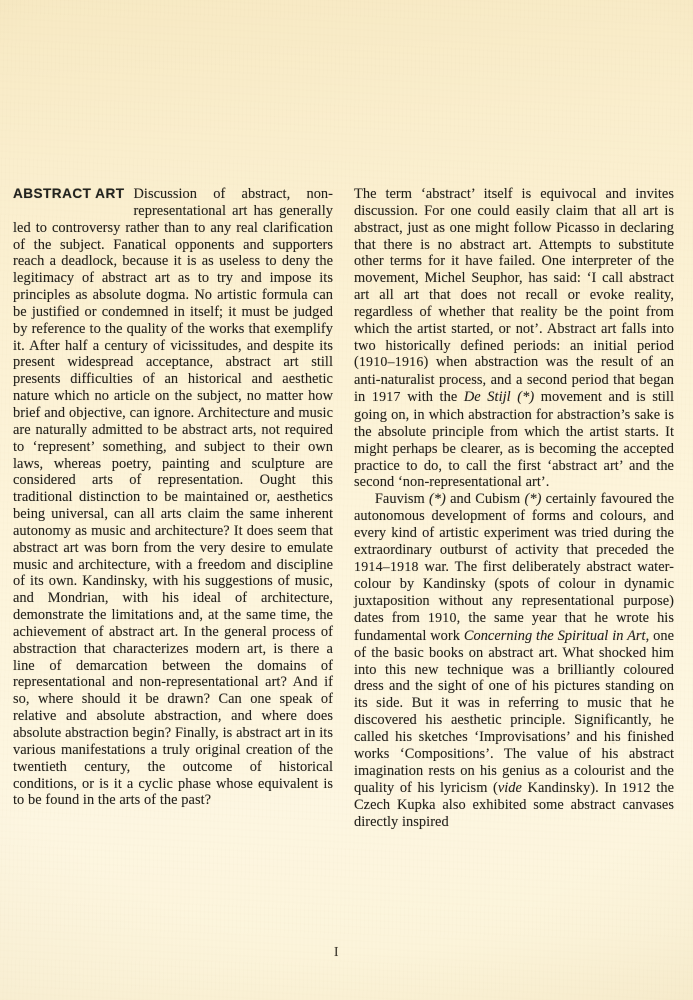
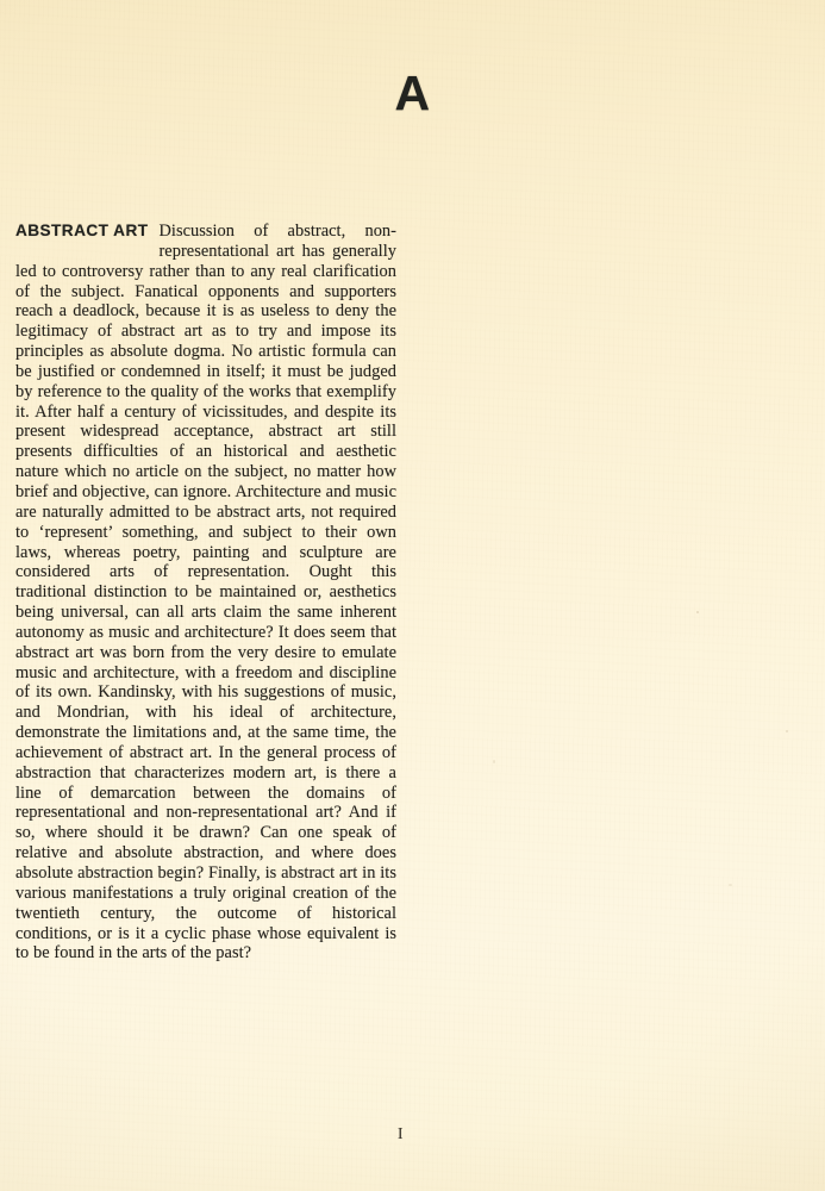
+ A
  ABSTRACT ART
  Discussion of abstract, non-representational art has generally led to controversy rather than to any real clarification of the subject. Fanatical opponents and supporters reach a deadlock, because it is as useless to deny the legitimacy of abstract art as to try and impose its principles as absolute dogma. No artistic formula can be justified or condemned in itself; it must be judged by reference to the quality of the works that exemplify it. After half a century of vicissitudes, and despite its present widespread acceptance, abstract art still presents difficulties of an historical and aesthetic nature which no article on the subject, no matter how brief and objective, can ignore. Architecture and music are naturally admitted to be abstract arts, not required to ‘represent’ something, and subject to their own laws, whereas poetry, painting and sculpture are considered arts of representation. Ought this traditional distinction to be maintained or, aesthetics being universal, can all arts claim the same inherent autonomy as music and architecture? It does seem that abstract art was born from the very desire to emulate music and architecture, with a freedom and discipline of its own. Kandinsky, with his suggestions of music, and Mondrian, with his ideal of architecture, demonstrate the limitations and, at the same time, the achievement of abstract art. In the general process of abstraction that characterizes modern art, is there a line of demarcation between the domains of representational and non-representational art? And if so, where should it be drawn? Can one speak of relative and absolute abstraction, and where does absolute abstraction begin? Finally, is abstract art in its various manifestations a truly original creation of the twentieth century, the outcome of historical conditions, or is it a cyclic phase whose equivalent is to be found in the arts of the past?
- The term ‘abstract’ itself is equivocal and invites discussion. For one could easily claim that all art is abstract, just as one might follow Picasso in declaring that there is no abstract art. Attempts to substitute other terms for it have failed. One interpreter of the movement, Michel Seuphor, has said: ‘I call abstract art all art that does not recall or evoke reality, regardless of whether that reality be the point from which the artist started, or not’. Abstract art falls into two historically defined periods: an initial period (1910–1916) when abstraction was the result of an anti-naturalist process, and a second period that began in 1917 with the De Stijl (*) movement and is still going on, in which abstraction for abstraction’s sake is the absolute principle from which the artist starts. It might perhaps be clearer, as is becoming the accepted practice to do, to call the first ‘abstract art’ and the second ‘non-representational art’.
- Fauvism (*) and Cubism (*) certainly favoured the autonomous development of forms and colours, and every kind of artistic experiment was tried during the extraordinary outburst of activity that preceded the 1914–1918 war. The first deliberately abstract water-colour by Kandinsky (spots of colour in dynamic juxtaposition without any representational purpose) dates from 1910, the same year that he wrote his fundamental work Concerning the Spiritual in Art, one of the basic books on abstract art. What shocked him into this new technique was a brilliantly coloured dress and the sight of one of his pictures standing on its side. But it was in referring to music that he discovered his aesthetic principle. Significantly, he called his sketches ‘Improvisations’ and his finished works ‘Compositions’. The value of his abstract imagination rests on his genius as a colourist and the quality of his lyricism (vide Kandinsky). In 1912 the Czech Kupka also exhibited some abstract canvases directly inspired
  I
